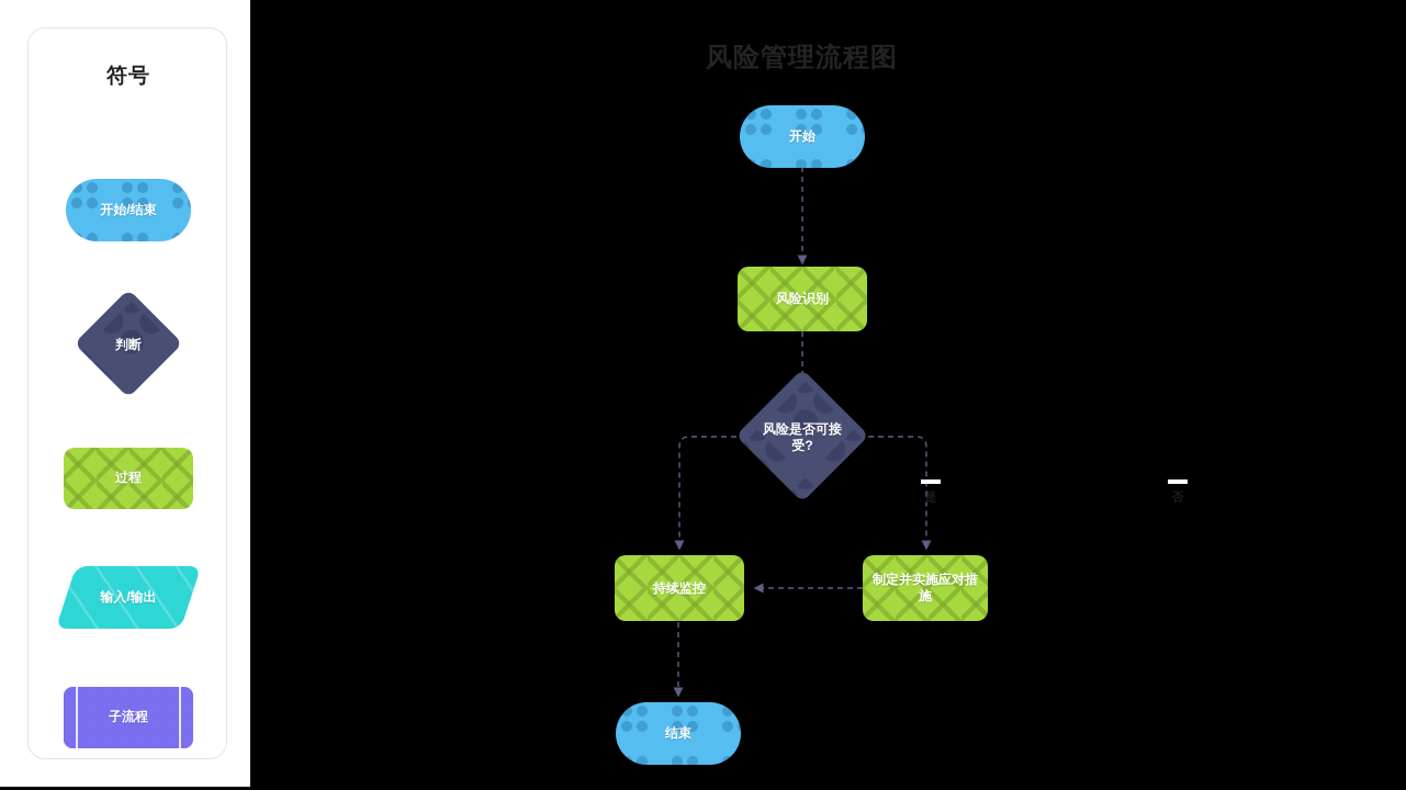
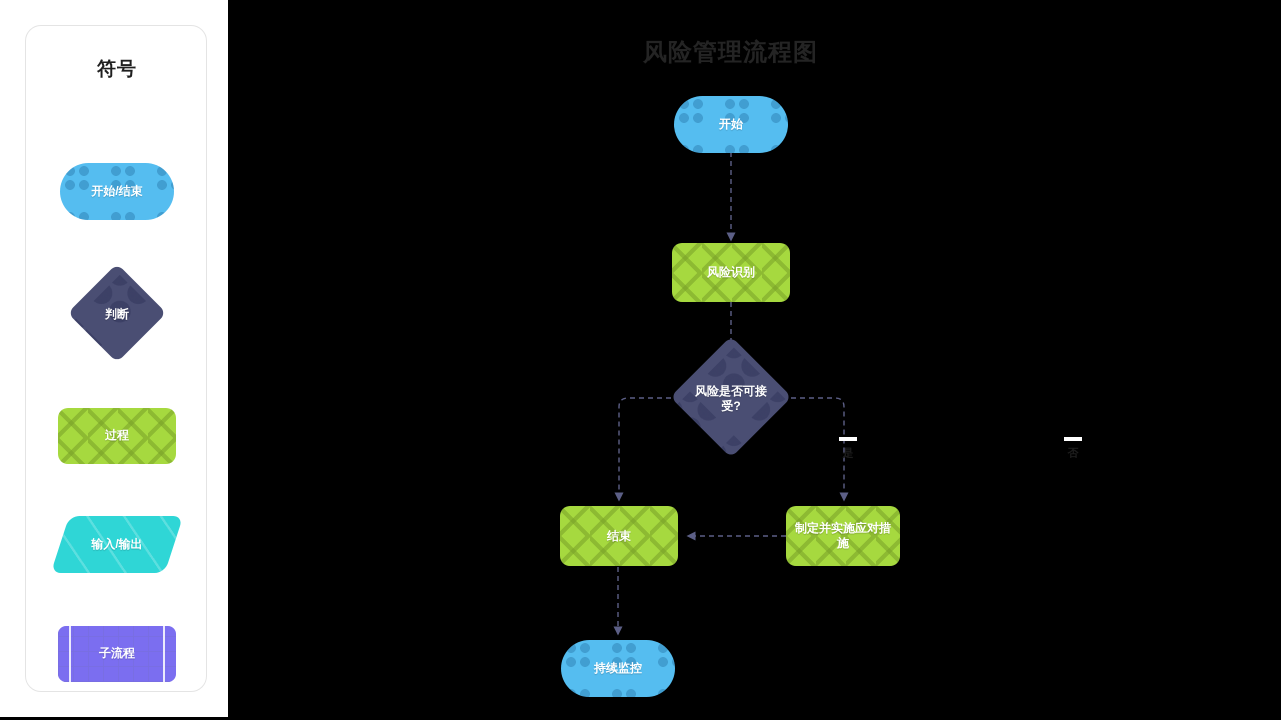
  符号
  开始/结束
  判断
  过程
  输入/输出
  子流程
  风险管理流程图
  开始
  风险识别
  风险是否可接受?
- 持续监控
+ 结束
  制定并实施应对措施
- 结束
+ 持续监控
